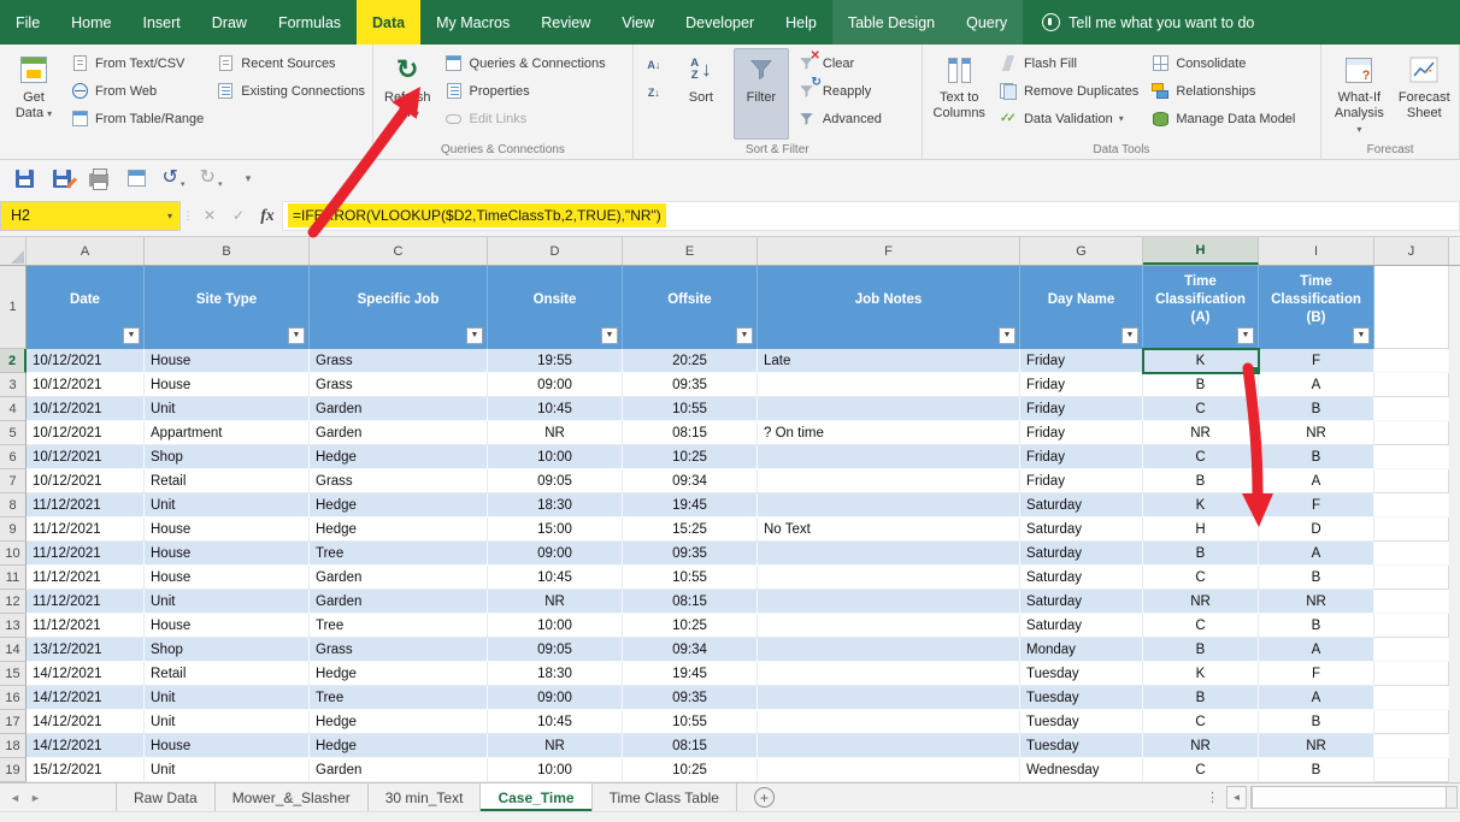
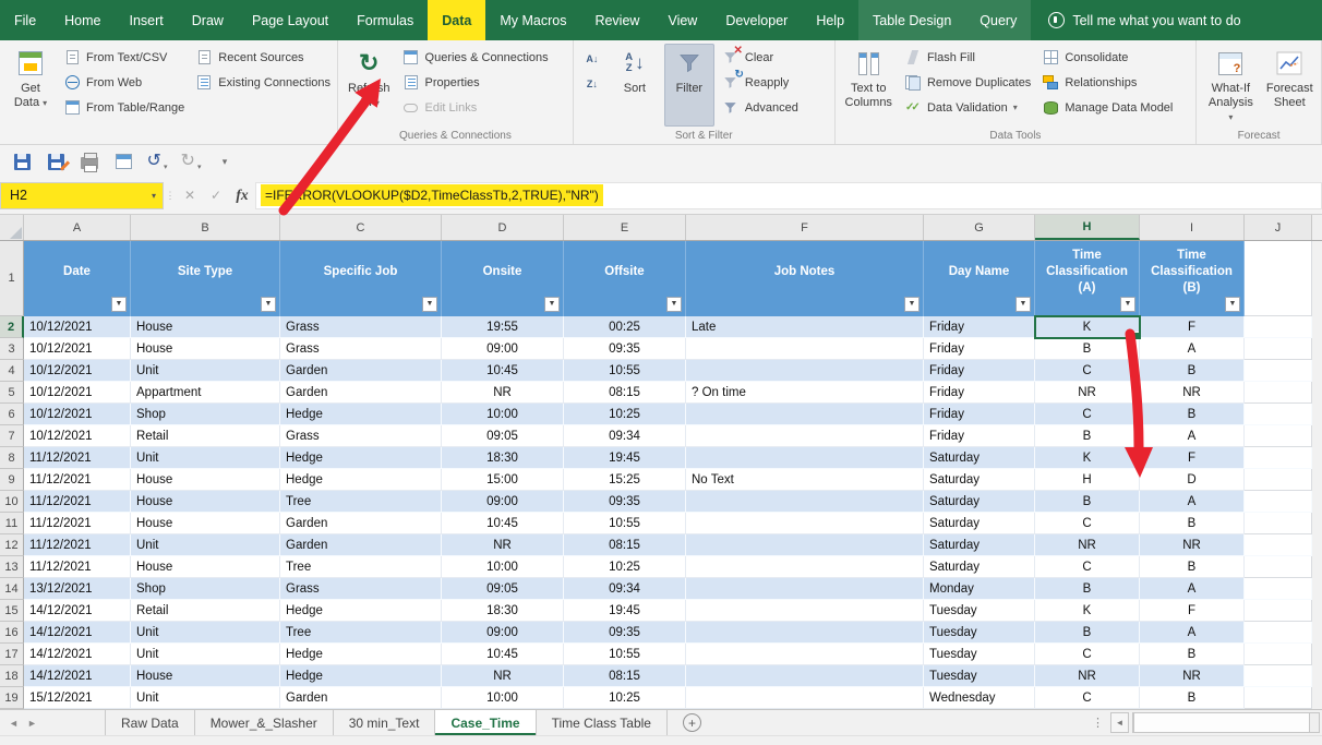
  File
  Home
  Insert
  Draw
+ Page Layout
  Formulas
  Data
  My Macros
  Review
  View
  Developer
  Help
  Table Design
  Query
  Tell me what you want to do
  Get
  Data ▾
  From Text/CSV
  From Web
  From Table/Range
  Recent Sources
  Existing Connections
  ↻
  Queries & Connections
  Properties
  Edit Links
  Queries & Connections
  A↓
  Z↓
  A
  Z
  ↓
  Sort
  Filter
  ✕
  Clear
  ↻
  Reapply
  Advanced
  Sort & Filter
  Text to
  Columns
  Flash Fill
  Remove Duplicates
  ✓✓
  Data Validation
  ▾
  Consolidate
  Relationships
  Manage Data Model
  Data Tools
  What-If
  Analysis ▾
  Forecast
  Sheet
  Forecast
  ↺
  ↻
  ▾
  H2
  ▾
  ⋮
  ✕
  ✓
  fx
  =IFEROR(VLOOKUP($D2,TimeClassTb,2,TRUE),"NR")
  A
  B
  C
  D
  E
  F
  G
  H
  I
  J
  1
  Date
  Site Type
  Specific Job
  Onsite
  Offsite
  Job Notes
  Day Name
  Time Classification (A)
  Time Classification (B)
  2
  10/12/2021
  House
  Grass
  19:55
- 20:25
+ 00:25
  Late
  Friday
  K
  F
  3
  10/12/2021
  House
  Grass
  09:00
  09:35
  Friday
  B
  A
  4
  10/12/2021
  Unit
  Garden
  10:45
  10:55
  Friday
  C
  B
  5
  10/12/2021
  Appartment
  Garden
  NR
  08:15
  ? On time
  Friday
  NR
  NR
  6
  10/12/2021
  Shop
  Hedge
  10:00
  10:25
  Friday
  C
  B
  7
  10/12/2021
  Retail
  Grass
  09:05
  09:34
  Friday
  B
  A
  8
  11/12/2021
  Unit
  Hedge
  18:30
  19:45
  Saturday
  K
  F
  9
  11/12/2021
  House
  Hedge
  15:00
  15:25
  No Text
  Saturday
  H
  D
  10
  11/12/2021
  House
  Tree
  09:00
  09:35
  Saturday
  B
  A
  11
  11/12/2021
  House
  Garden
  10:45
  10:55
  Saturday
  C
  B
  12
  11/12/2021
  Unit
  Garden
  NR
  08:15
  Saturday
  NR
  NR
  13
  11/12/2021
  House
  Tree
  10:00
  10:25
  Saturday
  C
  B
  14
  13/12/2021
  Shop
  Grass
  09:05
  09:34
  Monday
  B
  A
  15
  14/12/2021
  Retail
  Hedge
  18:30
  19:45
  Tuesday
  K
  F
  16
  14/12/2021
  Unit
  Tree
  09:00
  09:35
  Tuesday
  B
  A
  17
  14/12/2021
  Unit
  Hedge
  10:45
  10:55
  Tuesday
  C
  B
  18
  14/12/2021
  House
  Hedge
  NR
  08:15
  Tuesday
  NR
  NR
  19
  15/12/2021
  Unit
  Garden
  10:00
  10:25
  Wednesday
  C
  B
  ◄
  ►
  Raw Data
  Mower_&_Slasher
  30 min_Text
  Case_Time
  Time Class Table
  +
  ⋮
  ◄
